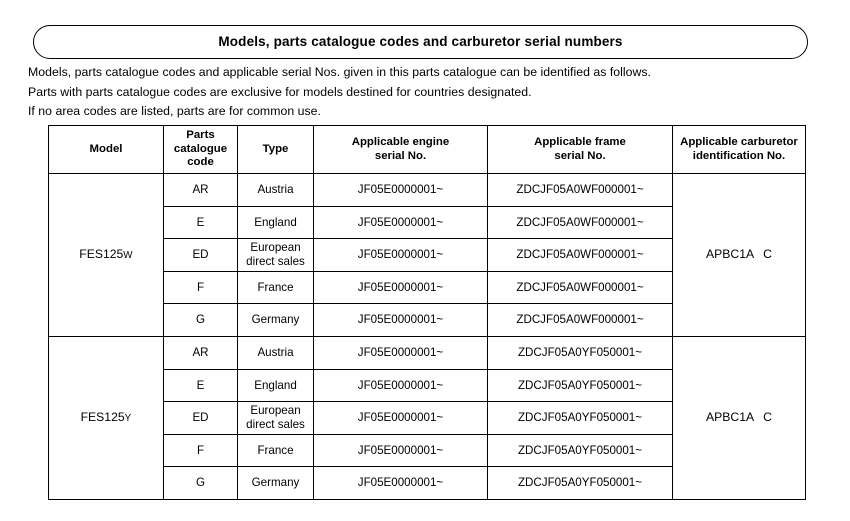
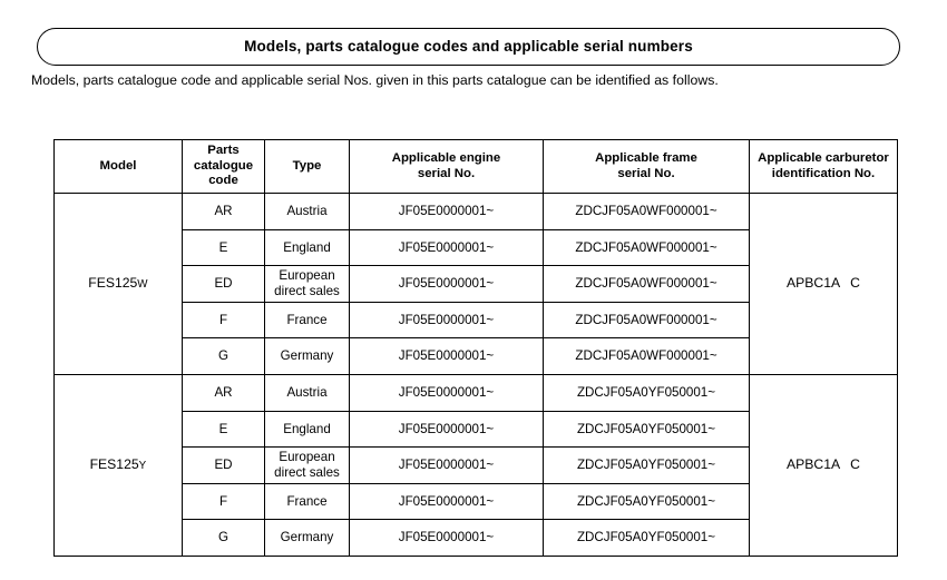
- Models, parts catalogue codes and carburetor serial numbers
+ Models, parts catalogue codes and applicable serial numbers
- Models, parts catalogue codes and applicable serial Nos. given in this parts catalogue can be identified as follows.
+ Models, parts catalogue code and applicable serial Nos. given in this parts catalogue can be identified as follows.
- Parts with parts catalogue codes are exclusive for models destined for countries designated.
- If no area codes are listed, parts are for common use.
  Model	Parts catalogue code	Type	Applicable engine serial No.	Applicable frame serial No.	Applicable carburetor identification No.
  FES125W	AR	Austria	JF05E0000001~	ZDCJF05A0WF000001~	APBC1A C
  E	England	JF05E0000001~	ZDCJF05A0WF000001~
  ED	Europeandirect sales	JF05E0000001~	ZDCJF05A0WF000001~
  F	France	JF05E0000001~	ZDCJF05A0WF000001~
  G	Germany	JF05E0000001~	ZDCJF05A0WF000001~
  FES125Y	AR	Austria	JF05E0000001~	ZDCJF05A0YF050001~	APBC1A C
  E	England	JF05E0000001~	ZDCJF05A0YF050001~
  ED	Europeandirect sales	JF05E0000001~	ZDCJF05A0YF050001~
  F	France	JF05E0000001~	ZDCJF05A0YF050001~
  G	Germany	JF05E0000001~	ZDCJF05A0YF050001~
